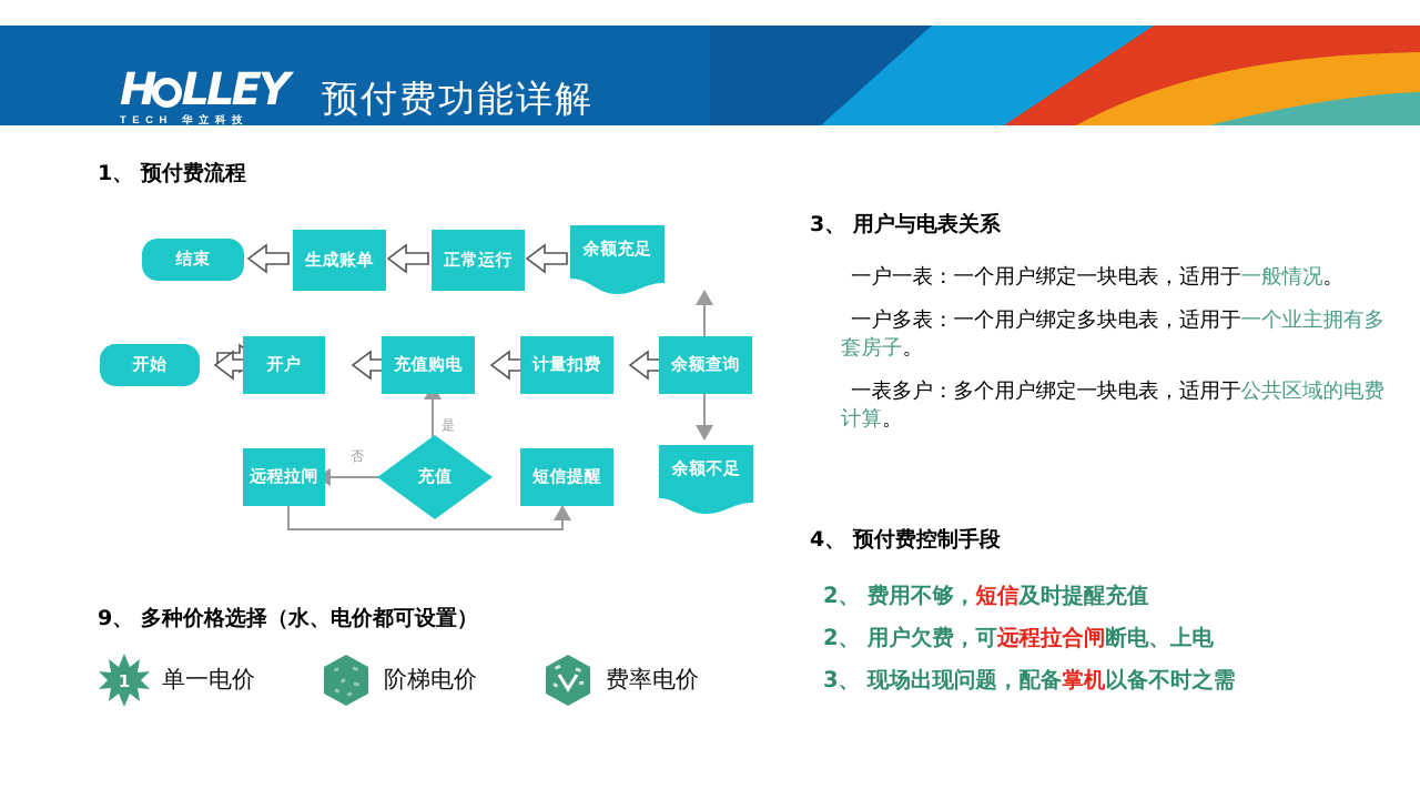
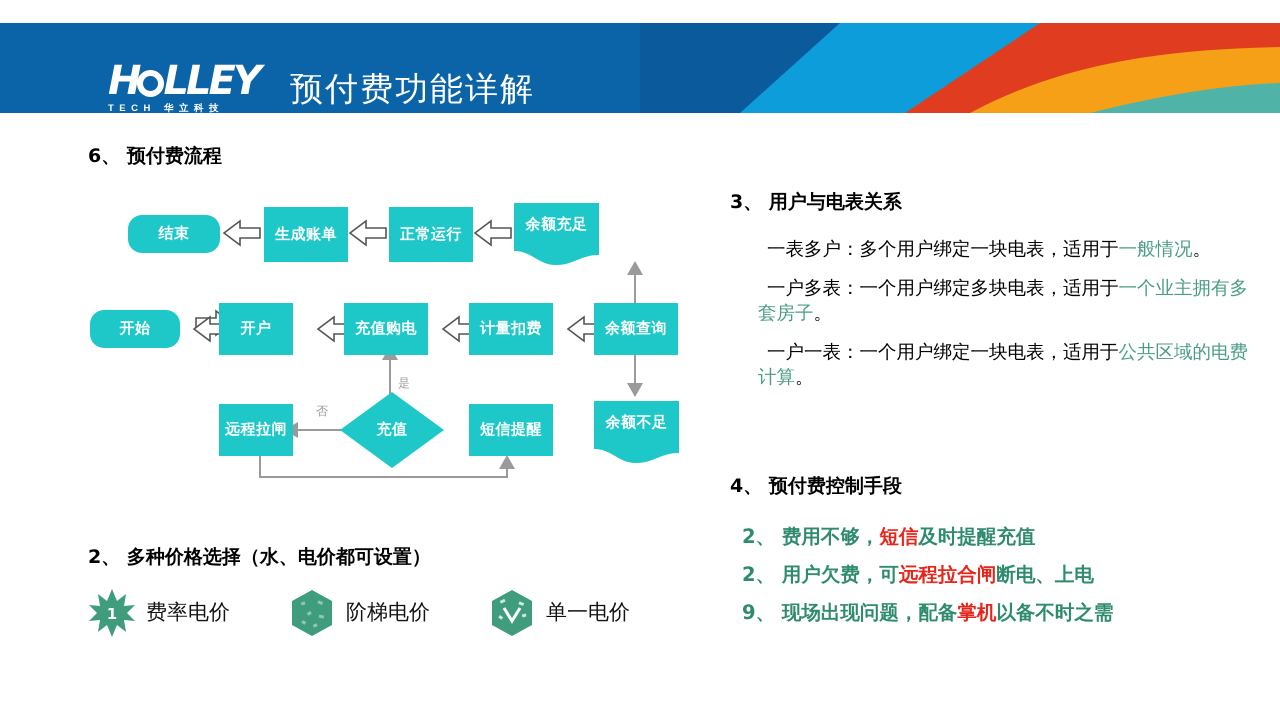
  H LLEY
  TECH 华立科技
  预付费功能详解
- 1、 预付费流程
+ 6、 预付费流程
  结束
  生成账单
  正常运行
  余额充足
  开始
  开户
  充值购电
  计量扣费
  余额查询
  远程拉闸
  充值
  短信提醒
  余额不足
  是
  否
- 9、 多种价格选择（水、电价都可设置）
+ 2、 多种价格选择（水、电价都可设置）
  1
- 单一电价
+ 费率电价
  阶梯电价
- 费率电价
+ 单一电价
  3、 用户与电表关系
- 一户一表：一个用户绑定一块电表，适用于一般情况。
+ 一表多户：多个用户绑定一块电表，适用于一般情况。
  一户多表：一个用户绑定多块电表，适用于一个业主拥有多套房子。
- 一表多户：多个用户绑定一块电表，适用于公共区域的电费计算。
+ 一户一表：一个用户绑定一块电表，适用于公共区域的电费计算。
  4、 预付费控制手段
  2、 费用不够，短信及时提醒充值
  2、 用户欠费，可远程拉合闸断电、上电
- 3、 现场出现问题，配备掌机以备不时之需
+ 9、 现场出现问题，配备掌机以备不时之需
